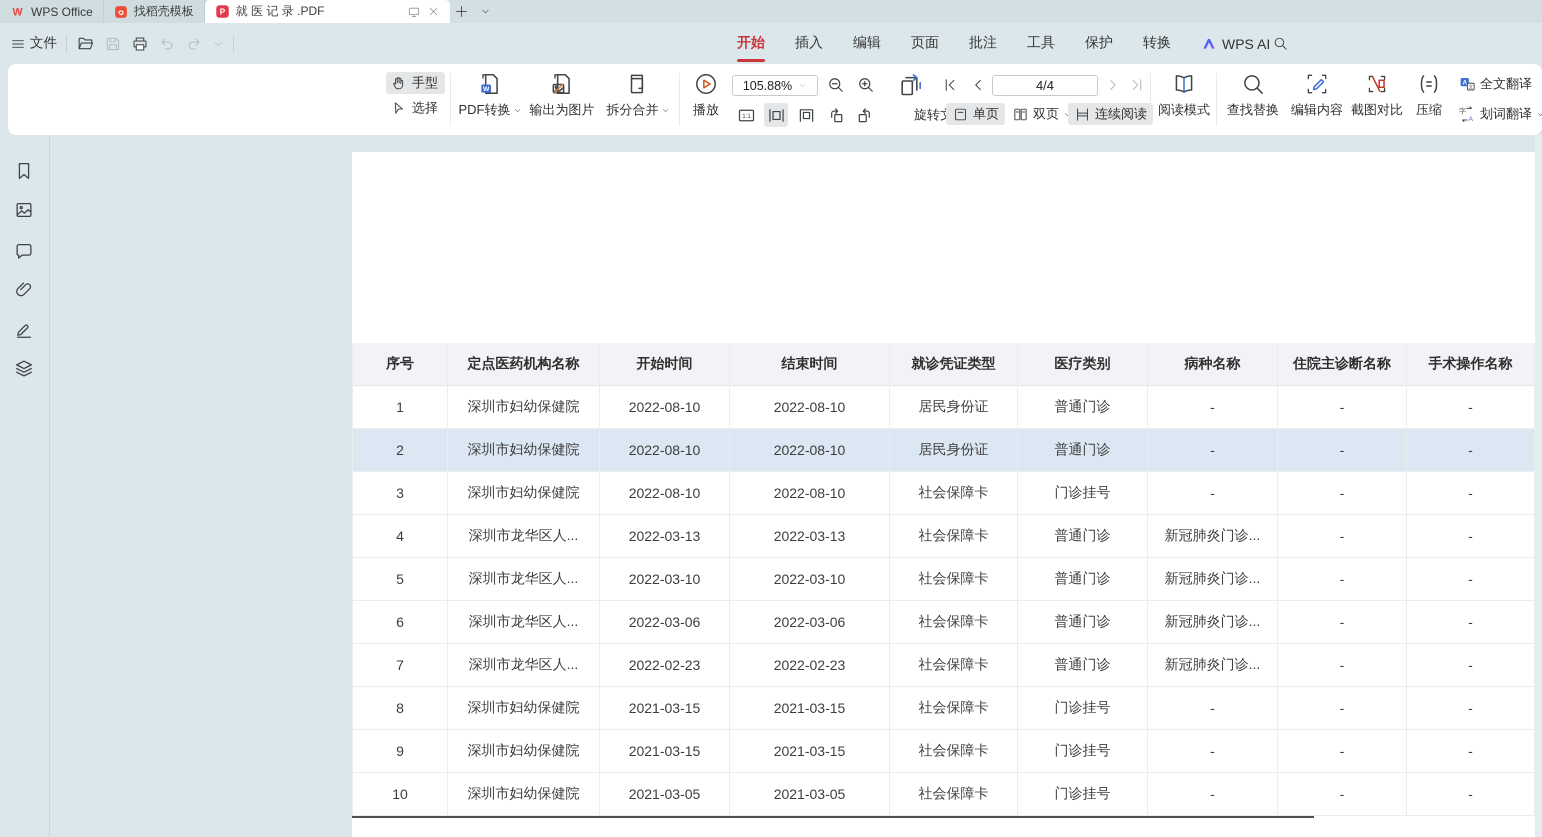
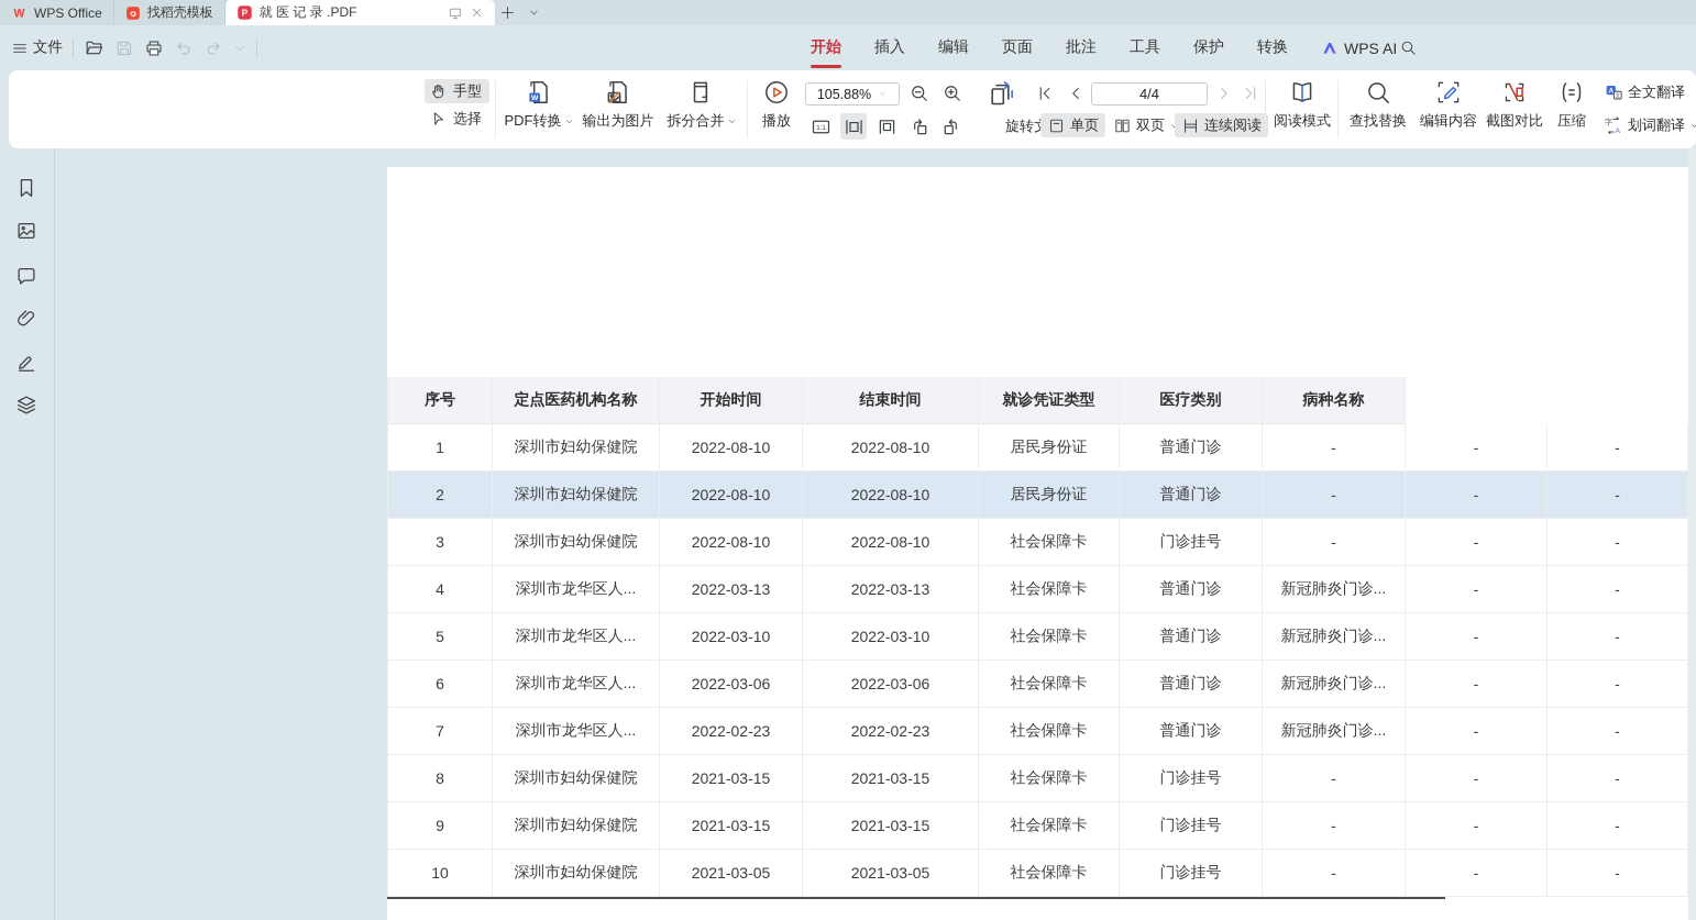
  W
  WPS Office
  找稻壳模板
  P
  就 医 记 录 .PDF
  文件
  开始
  插入
  编辑
  页面
  批注
  工具
  保护
  转换
  WPS AI
  手型
  选择
  PDF转换
  输出为图片
  拆分合并
  播放
  105.88%
  4/4
  单页
  双页
  连续阅读
  阅读模式
  查找替换
  编辑内容
  截图对比
  压缩
  全文翻译
  字
  划词翻译
  序号
  定点医药机构名称
  开始时间
  结束时间
  就诊凭证类型
  医疗类别
  病种名称
- 住院主诊断名称
- 手术操作名称
  1
  深圳市妇幼保健院
  2022-08-10
  2022-08-10
  居民身份证
  普通门诊
  -
  -
  -
  2
  深圳市妇幼保健院
  2022-08-10
  2022-08-10
  居民身份证
  普通门诊
  -
  -
  -
  3
  深圳市妇幼保健院
  2022-08-10
  2022-08-10
  社会保障卡
  门诊挂号
  -
  -
  -
  4
  深圳市龙华区人...
  2022-03-13
  2022-03-13
  社会保障卡
  普通门诊
  新冠肺炎门诊...
  -
  -
  5
  深圳市龙华区人...
  2022-03-10
  2022-03-10
  社会保障卡
  普通门诊
  新冠肺炎门诊...
  -
  -
  6
  深圳市龙华区人...
  2022-03-06
  2022-03-06
  社会保障卡
  普通门诊
  新冠肺炎门诊...
  -
  -
  7
  深圳市龙华区人...
  2022-02-23
  2022-02-23
  社会保障卡
  普通门诊
  新冠肺炎门诊...
  -
  -
  8
  深圳市妇幼保健院
  2021-03-15
  2021-03-15
  社会保障卡
  门诊挂号
  -
  -
  -
  9
  深圳市妇幼保健院
  2021-03-15
  2021-03-15
  社会保障卡
  门诊挂号
  -
  -
  -
  10
  深圳市妇幼保健院
  2021-03-05
  2021-03-05
  社会保障卡
  门诊挂号
  -
  -
  -
